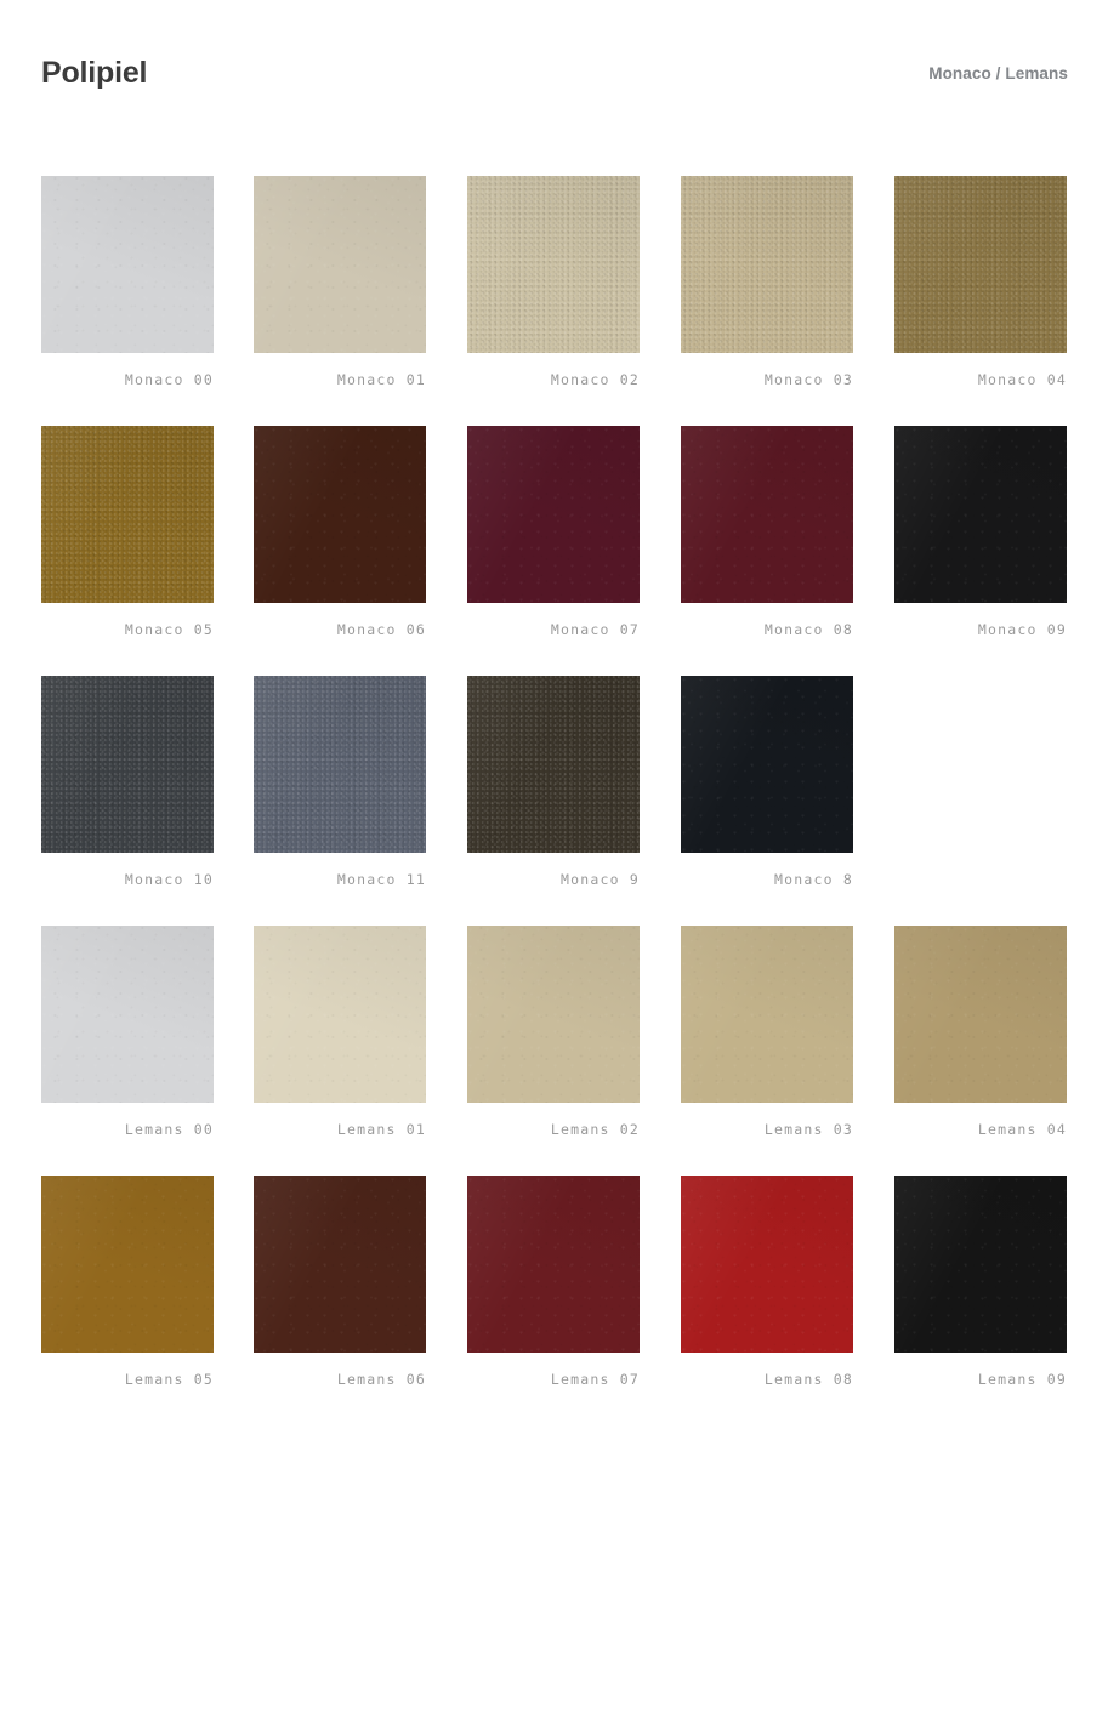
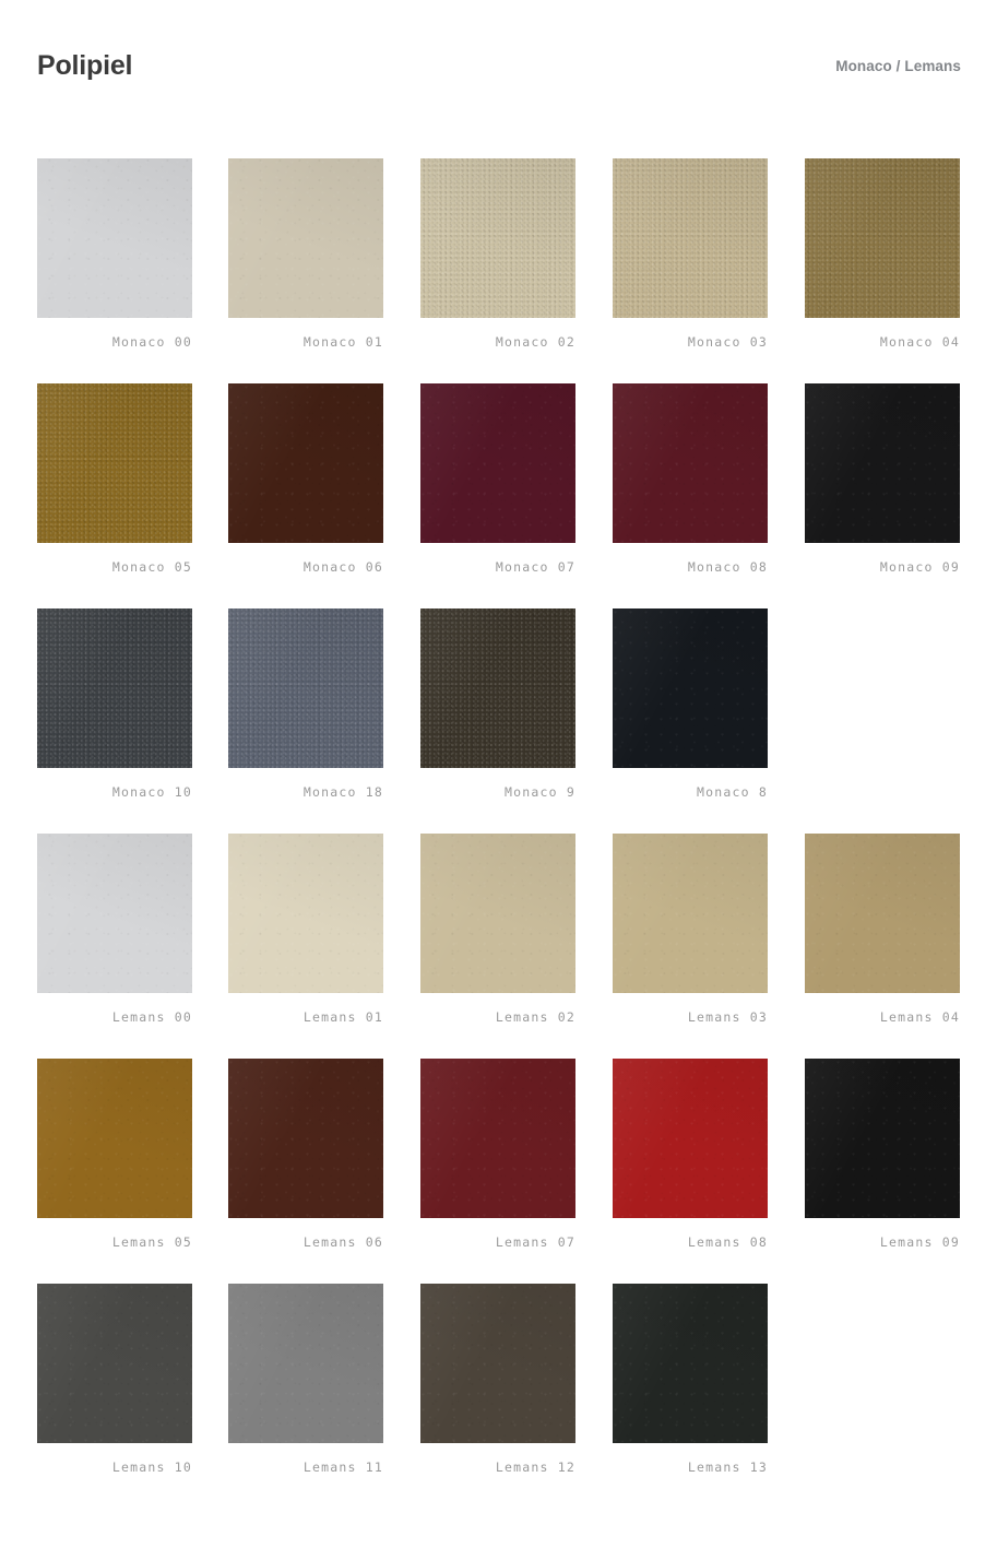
  Polipiel
  Monaco / Lemans
  Monaco 00
  Monaco 01
  Monaco 02
  Monaco 03
  Monaco 04
  Monaco 05
  Monaco 06
  Monaco 07
  Monaco 08
  Monaco 09
  Monaco 10
- Monaco 11
+ Monaco 18
  Monaco 9
  Monaco 8
  Lemans 00
  Lemans 01
  Lemans 02
  Lemans 03
  Lemans 04
  Lemans 05
  Lemans 06
  Lemans 07
  Lemans 08
  Lemans 09
+ Lemans 10
+ Lemans 11
+ Lemans 12
+ Lemans 13
